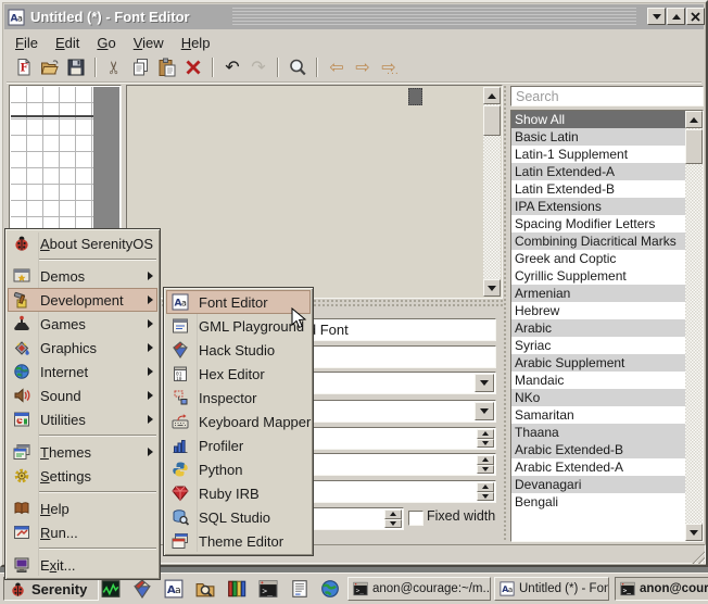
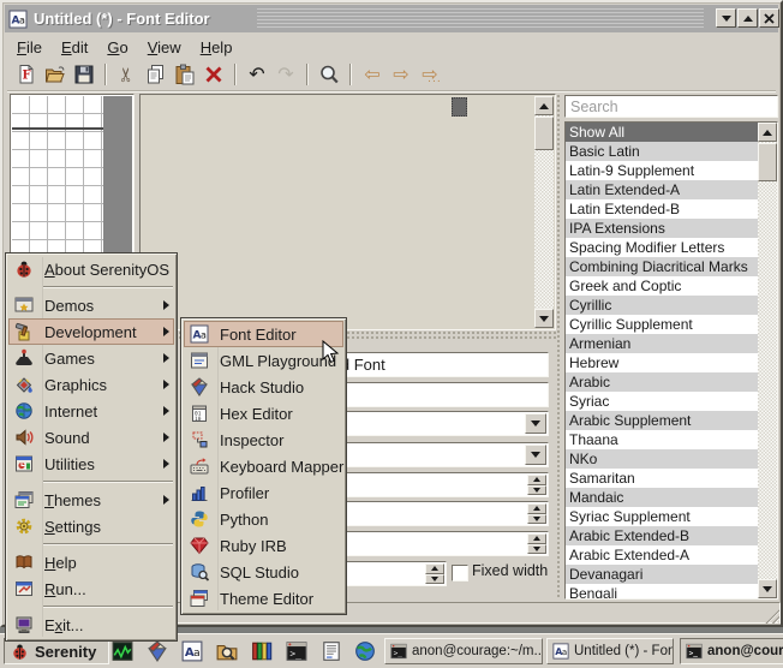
  A
  a
  Untitled (*) - Font Editor
  File
  Edit
  Go
  View
  Help
  F
  ↶
  ↷
  ⇦
  ⇨
  ⇨
  ...
  Fixed width
  Search
  Show All
  Basic Latin
- Latin-1 Supplement
+ Latin-9 Supplement
  Latin Extended-A
  Latin Extended-B
  IPA Extensions
  Spacing Modifier Letters
  Combining Diacritical Marks
  Greek and Coptic
+ Cyrillic
  Cyrillic Supplement
  Armenian
  Hebrew
  Arabic
  Syriac
  Arabic Supplement
- Mandaic
+ Thaana
  NKo
  Samaritan
- Thaana
+ Mandaic
+ Syriac Supplement
  Arabic Extended-B
  Arabic Extended-A
  Devanagari
  Bengali
  About SerenityOS
  Demos
  Development
  Games
  Graphics
  Internet
  Sound
  Utilities
  Themes
  Settings
  Help
  Run...
  Exit...
  A
  a
  Font Editor
  GML Playgroun
  Hack Studio
  Hex Editor
  Inspector
  Keyboard Mapper
  Profiler
  Python
  Ruby IRB
  SQL Studio
  Theme Editor
  Serenity
  A
  a
  >_
  anon@courage:~/m..
  A
  a
  Untitled (*) - Fon
  anon@cour
